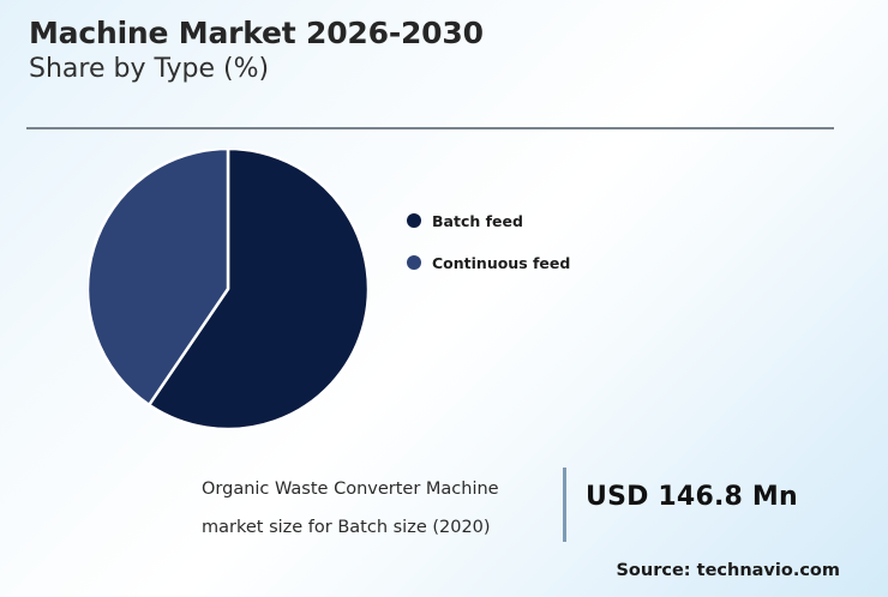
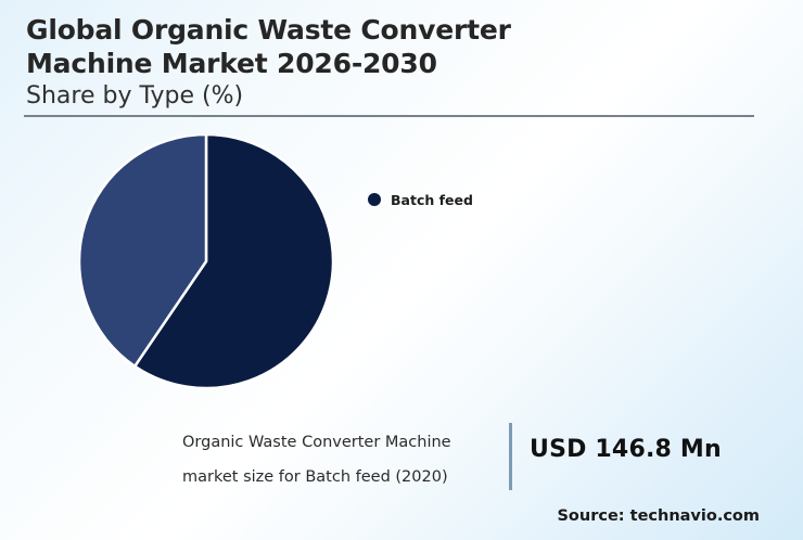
+ Global Organic Waste Converter
  Machine Market 2026-2030
  Share by Type (%)
  Batch feed
- Continuous feed
  Organic Waste Converter Machine
- market size for Batch size (2020)
+ market size for Batch feed (2020)
  USD 146.8 Mn
  Source: technavio.com
